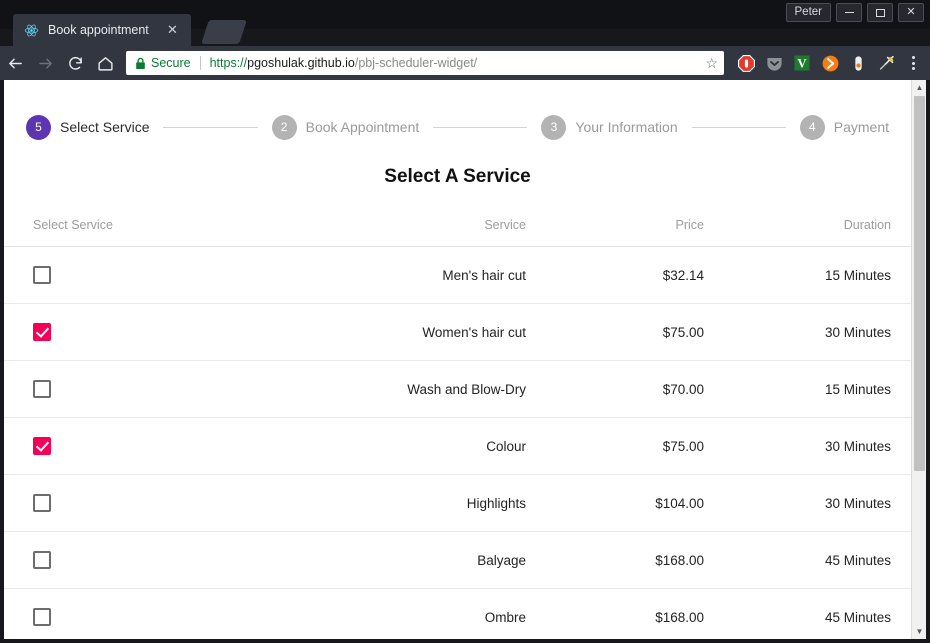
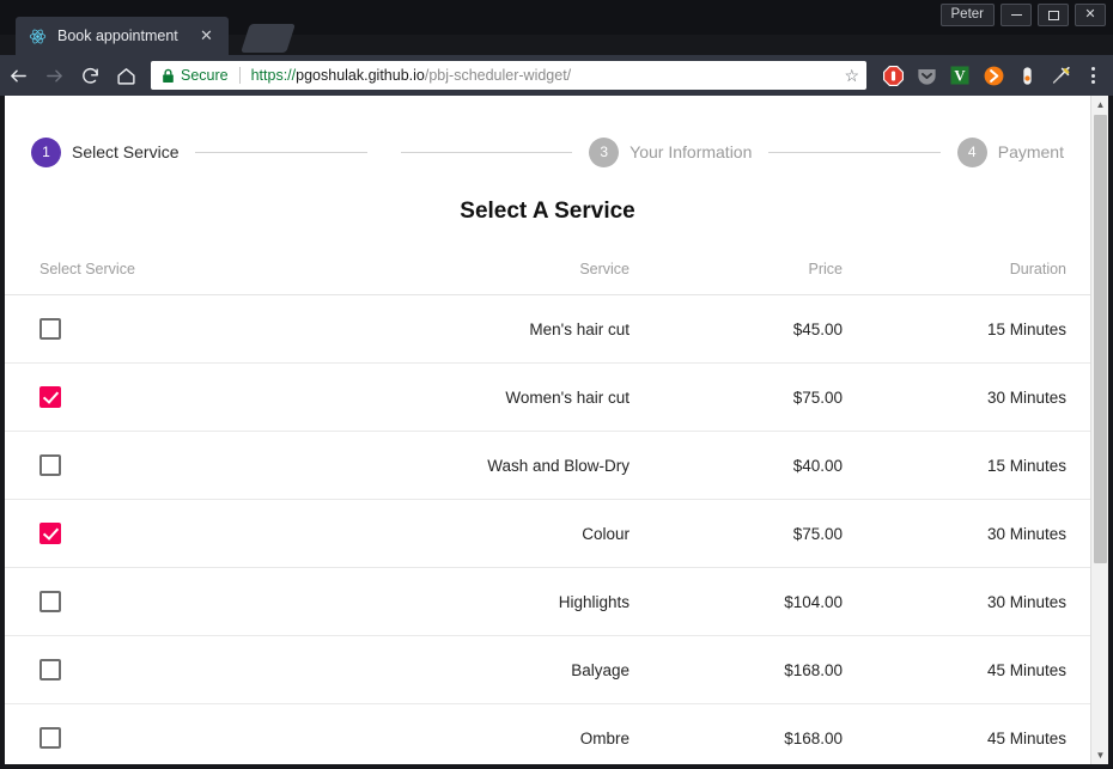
  Peter
  ✕
  Book appointment
  ✕
  Secure
  https://pgoshulak.github.io/pbj-scheduler-widget/
  ☆
  V
- 5
+ 1
  Select Service
- 2
- Book Appointment
  3
  Your Information
  4
  Payment
  Select A Service
  Select Service	Service	Price	Duration
- 	Men's hair cut	$32.14	15 Minutes
+ 	Men's hair cut	$45.00	15 Minutes
  	Women's hair cut	$75.00	30 Minutes
- 	Wash and Blow-Dry	$70.00	15 Minutes
+ 	Wash and Blow-Dry	$40.00	15 Minutes
  	Colour	$75.00	30 Minutes
  	Highlights	$104.00	30 Minutes
  	Balyage	$168.00	45 Minutes
  	Ombre	$168.00	45 Minutes
  ▲
  ▼
